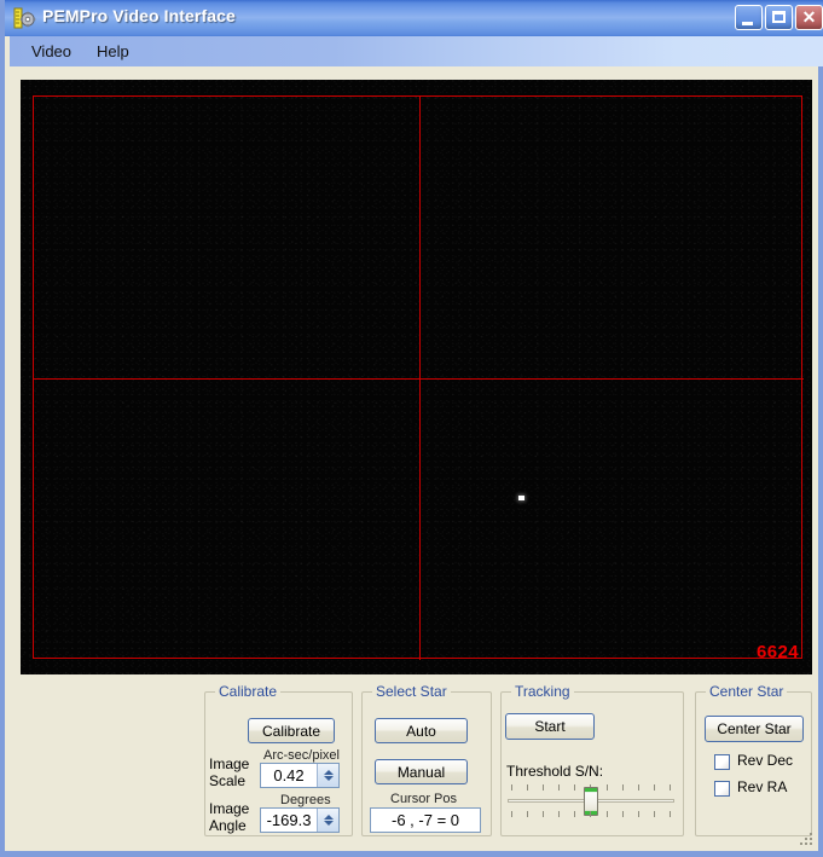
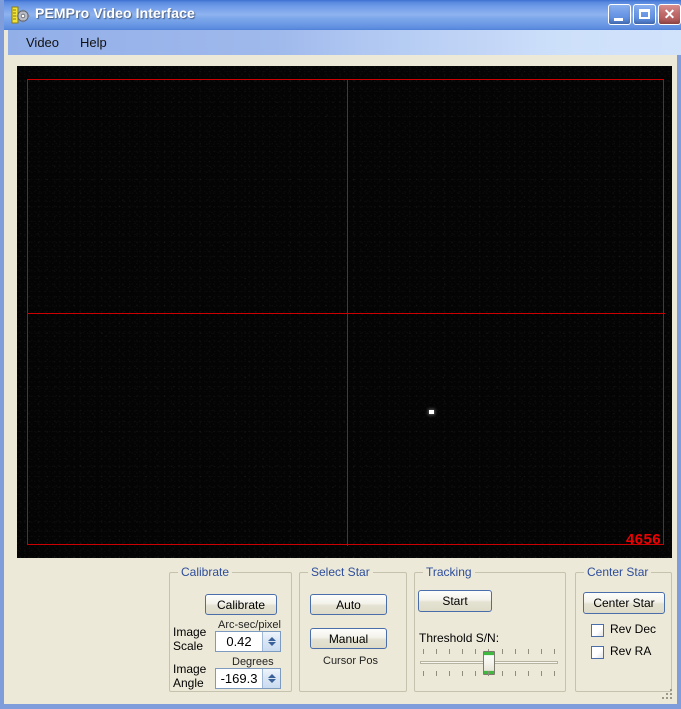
  PEMPro Video Interface
  ✕
  Video
  Help
- 6624
+ 4656
  Calibrate
  Calibrate
  Arc-sec/pixel
  Image
  Scale
  0.42
  Degrees
  Image
  Angle
  -169.3
  Select Star
  Auto
  Manual
  Cursor Pos
- -6 , -7 = 0
  Tracking
  Start
  Threshold S/N:
  Center Star
  Center Star
  Rev Dec
  Rev RA
